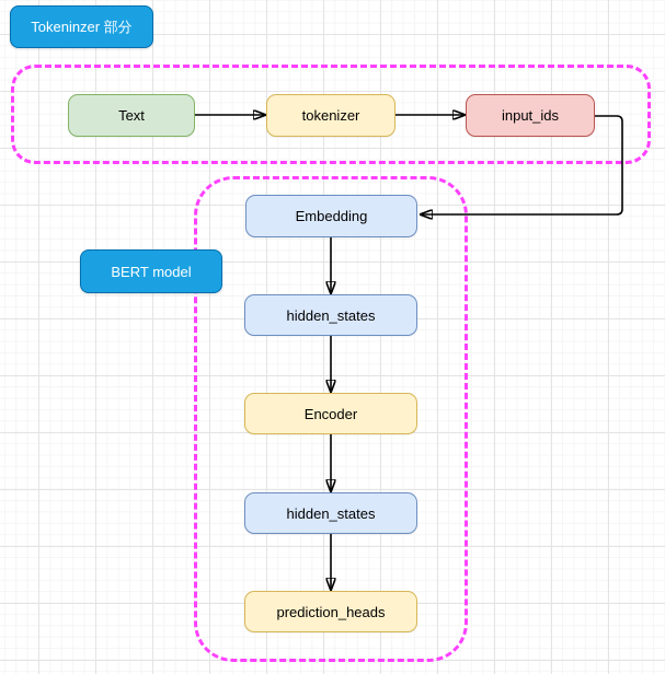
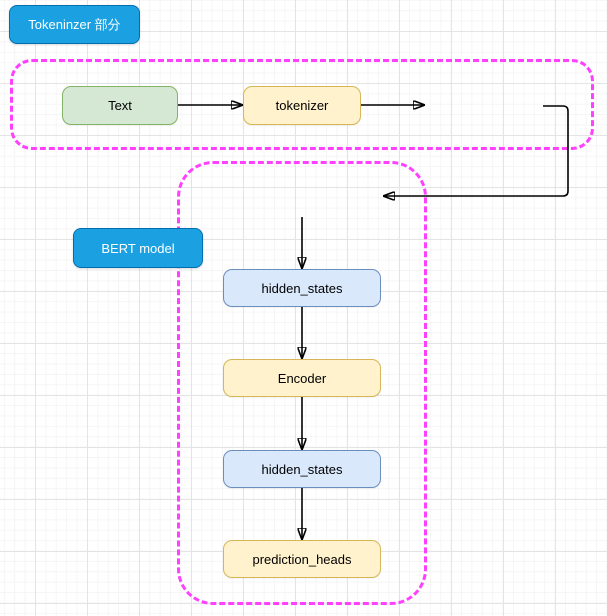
  Text
  tokenizer
- input_ids
- Embedding
  hidden_states
  Encoder
  hidden_states
  prediction_heads
  Tokeninzer 部分
  BERT model
